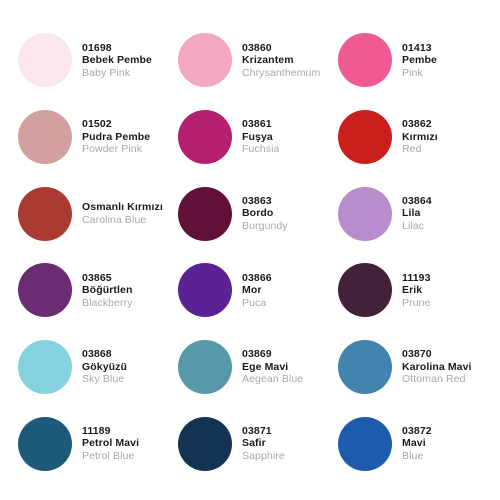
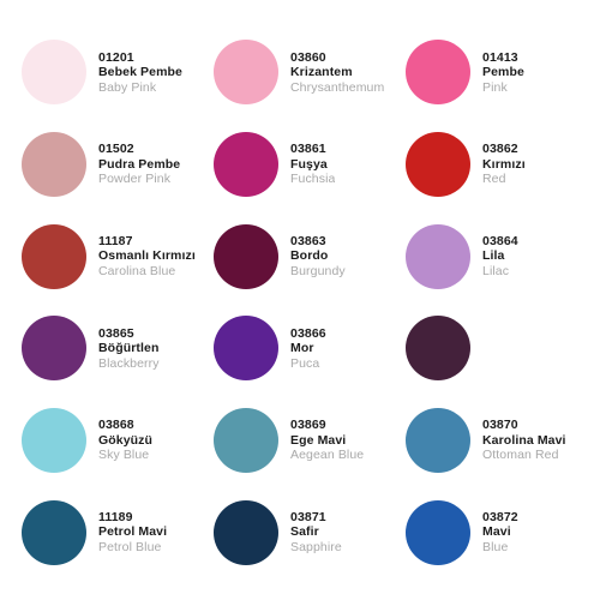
- 01698
+ 01201
  Bebek Pembe
  Baby Pink
  03860
  Krizantem
  Chrysanthemum
  01413
  Pembe
  Pink
  01502
  Pudra Pembe
  Powder Pink
  03861
  Fuşya
  Fuchsia
  03862
  Kırmızı
  Red
+ 11187
  Osmanlı Kırmızı
  Carolina Blue
  03863
  Bordo
  Burgundy
  03864
  Lila
  Lilac
  03865
  Böğürtlen
  Blackberry
  03866
  Mor
  Puca
- 11193
- Erik
- Prune
  03868
  Gökyüzü
  Sky Blue
  03869
  Ege Mavi
  Aegean Blue
  03870
  Karolina Mavi
  Ottoman Red
  11189
  Petrol Mavi
  Petrol Blue
  03871
  Safir
  Sapphire
  03872
  Mavi
  Blue
